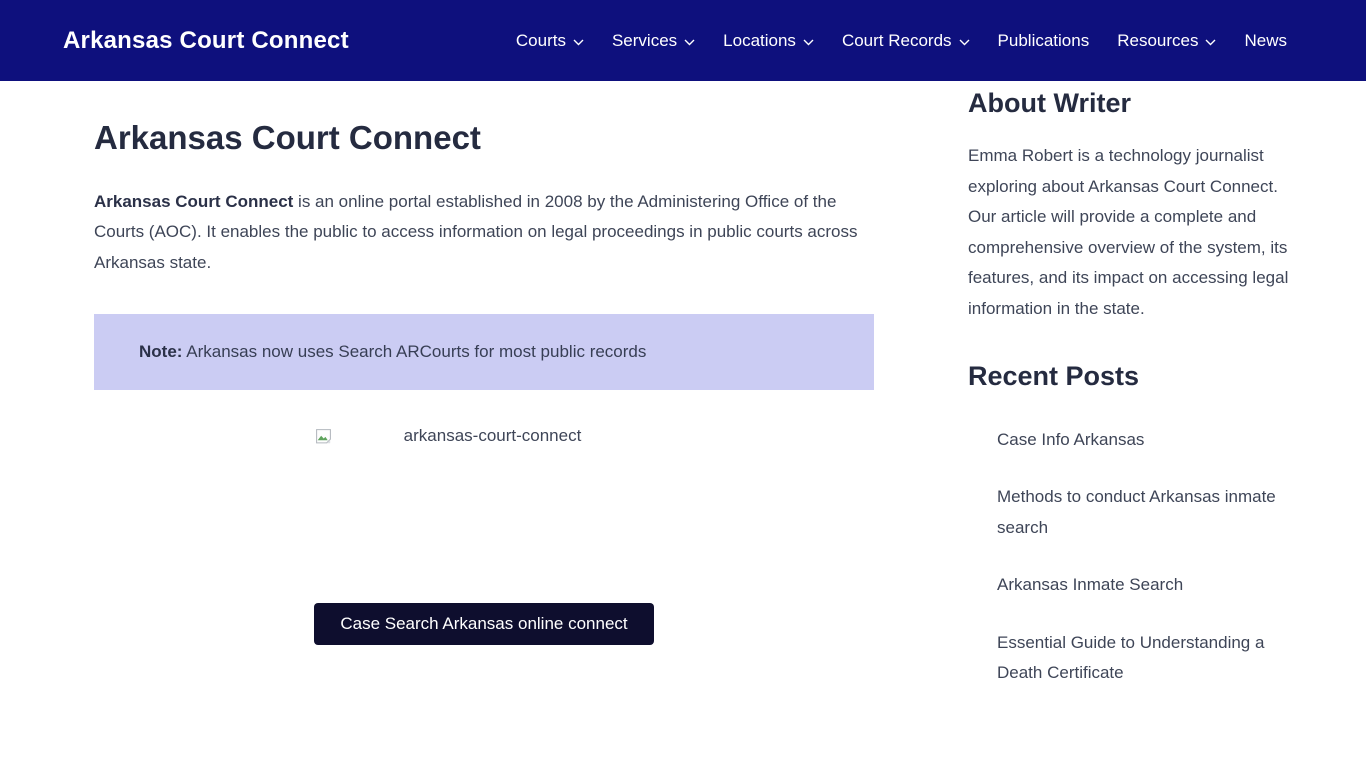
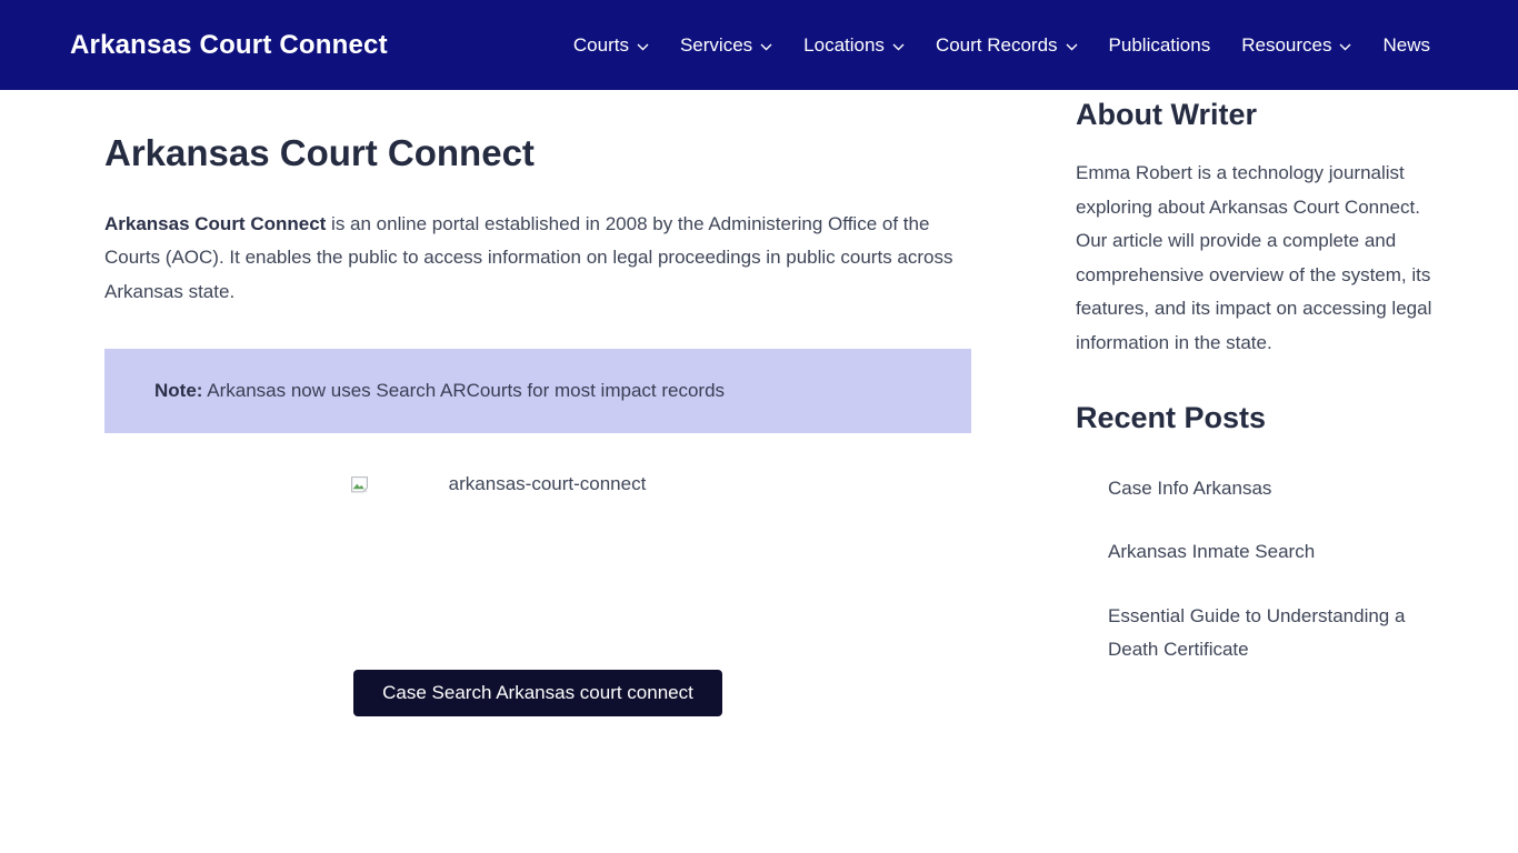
  Arkansas Court Connect
  Courts
  Services
  Locations
  Court Records
  Publications
  Resources
  News
  Arkansas Court Connect
  Arkansas Court Connect is an online portal established in 2008 by the Administering Office of the Courts (AOC). It enables the public to access information on legal proceedings in public courts across Arkansas state.
- Note: Arkansas now uses Search ARCourts for most public records
+ Note: Arkansas now uses Search ARCourts for most impact records
  arkansas-court-connect
- Case Search Arkansas online connect
+ Case Search Arkansas court connect
  About Writer
  Emma Robert is a technology journalist exploring about Arkansas Court Connect. Our article will provide a complete and comprehensive overview of the system, its features, and its impact on accessing legal information in the state.
  Recent Posts
  Case Info Arkansas
- Methods to conduct Arkansas inmate search
  Arkansas Inmate Search
  Essential Guide to Understanding a Death Certificate
